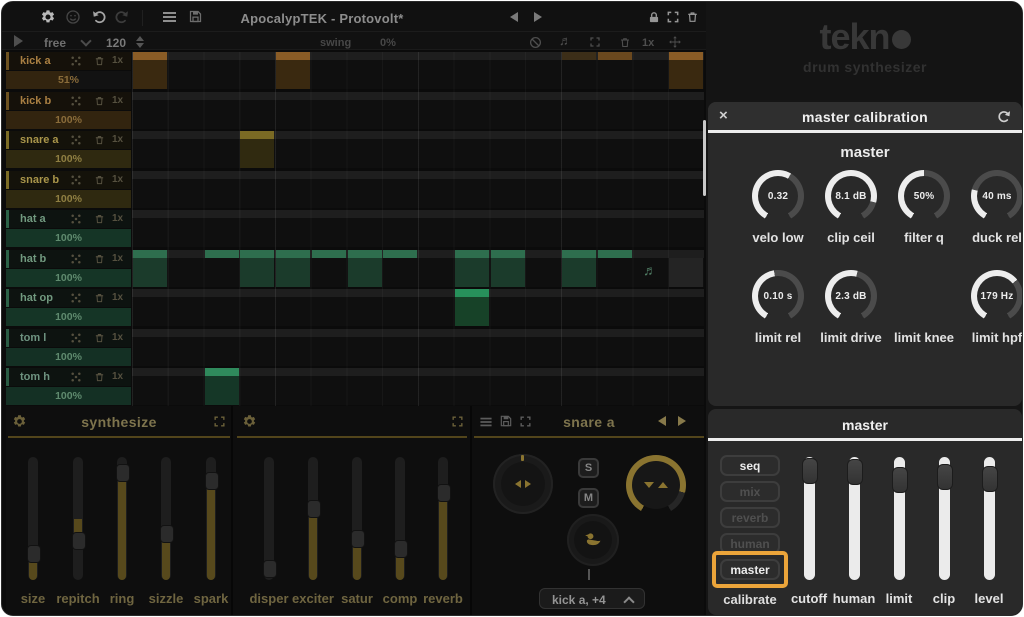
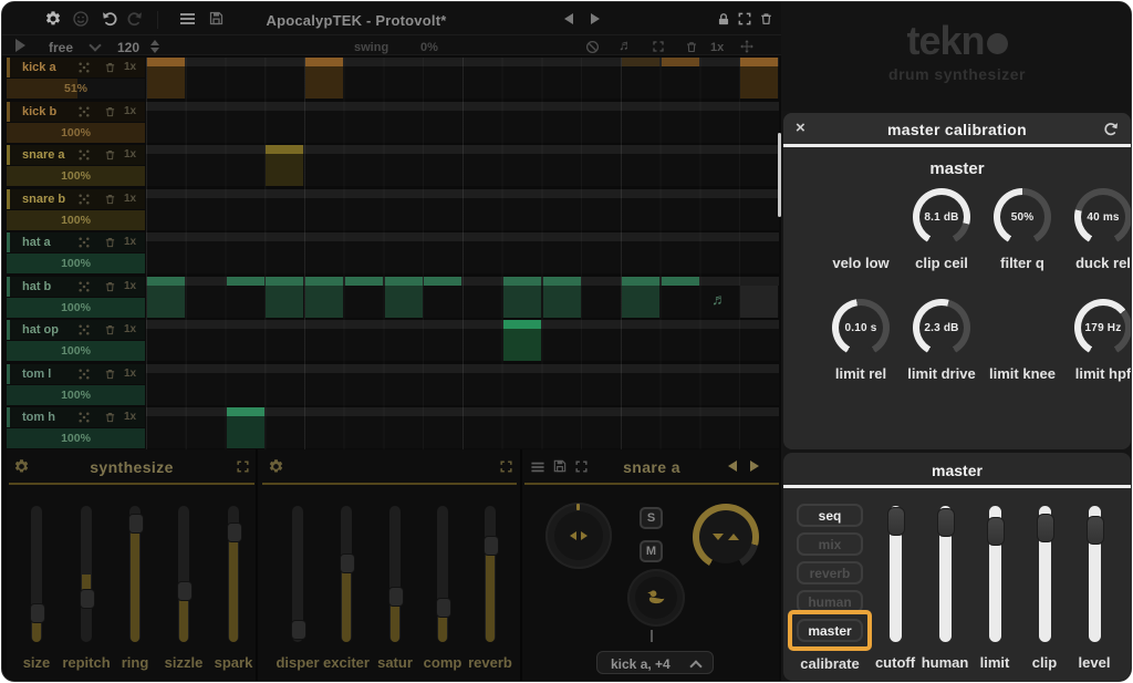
  ApocalypTEK - Protovolt*
  free
  120
  swing
  0%
  ♬
  1x
  kick a
  1x
  51%
  kick b
  1x
  100%
  snare a
  1x
  100%
  snare b
  1x
  100%
  hat a
  1x
  100%
  hat b
  1x
  100%
  hat op
  1x
  100%
  tom l
  1x
  100%
  tom h
  1x
  100%
  ♬
  tekn
  drum synthesizer
  ×
  master calibration
  master
- 0.32
  velo low
  8.1 dB
  clip ceil
  50%
  filter q
  40 ms
  duck rel
  0.10 s
  limit rel
  2.3 dB
  limit drive
  limit knee
  179 Hz
  limit hpf
  master
  calibrate
  seq
  mix
  reverb
  human
  master
  synthesize
  snare a
  S
  M
  kick a, +4
  size
  repitch
  ring
  sizzle
  spark
  disper
  exciter
  satur
  comp
  reverb
  cutoff
  human
  limit
  clip
  level
